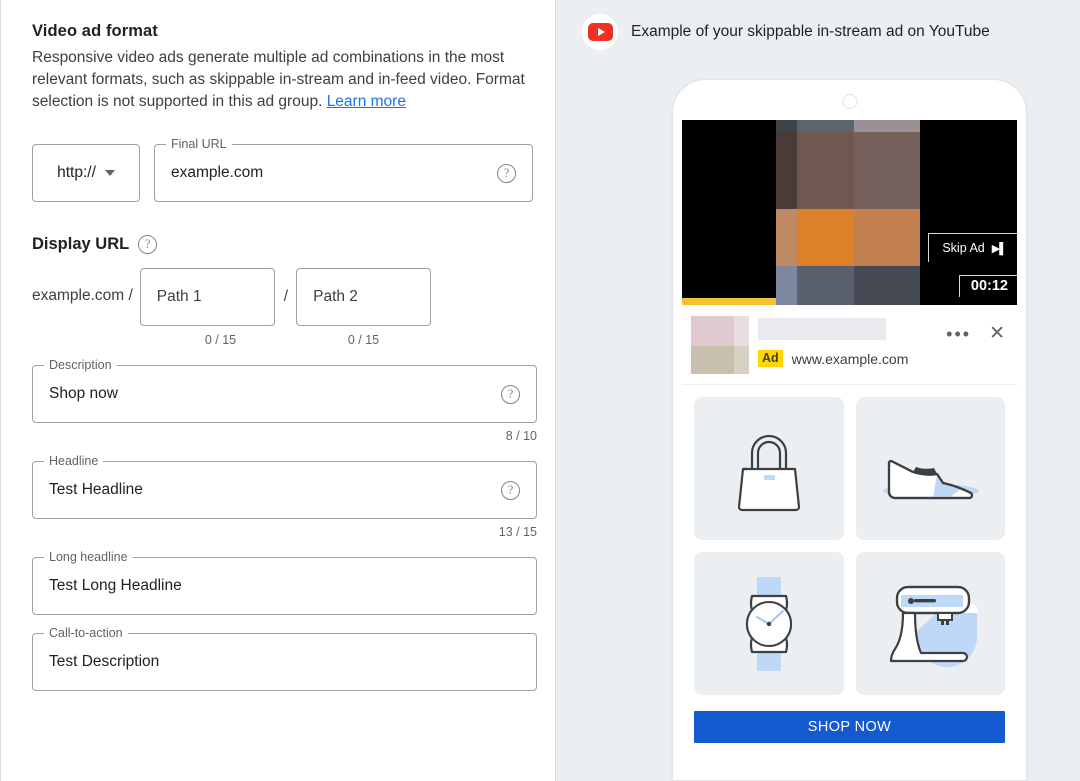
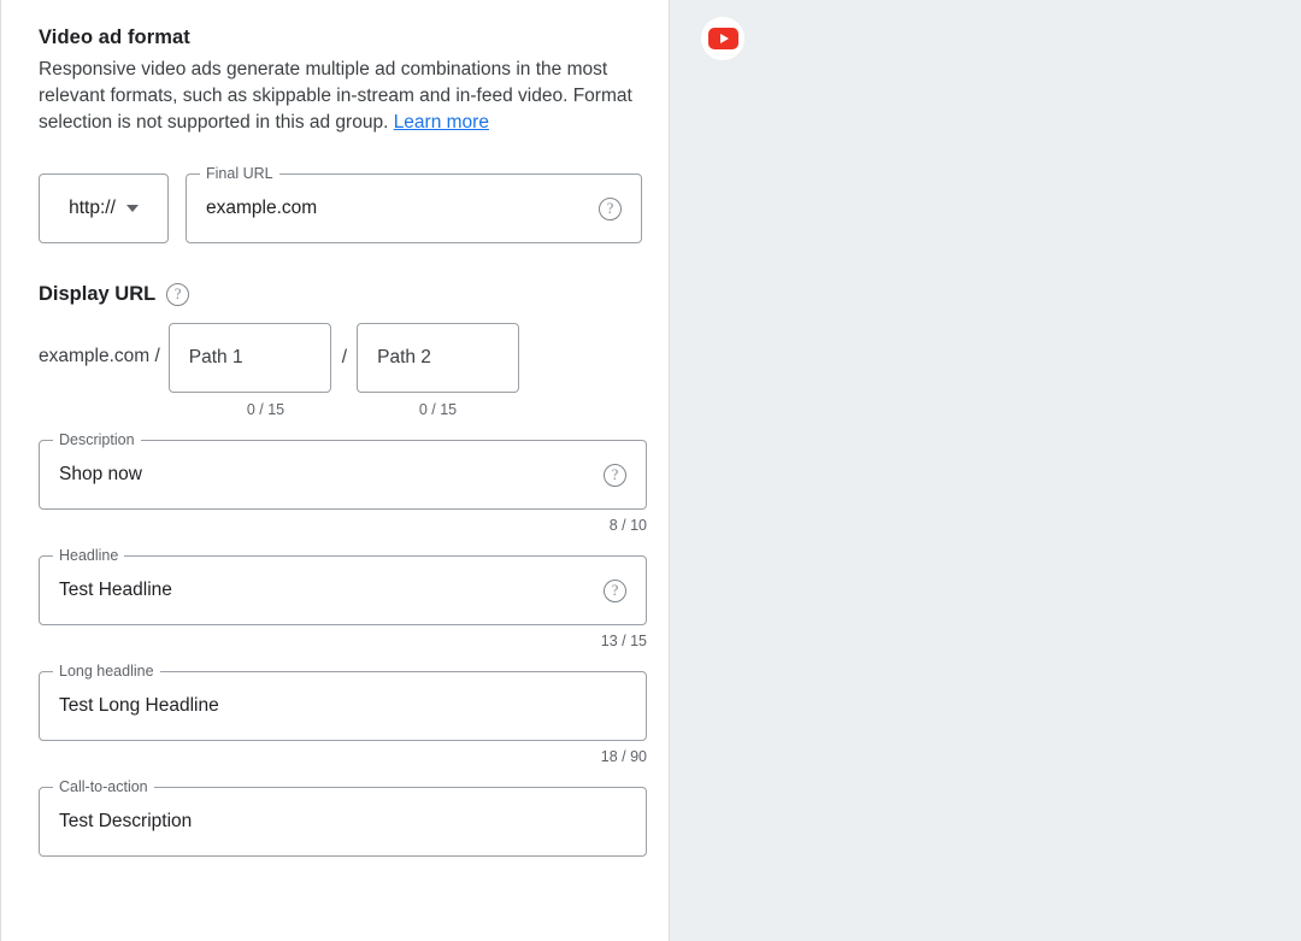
  Video ad format
  Responsive video ads generate multiple ad combinations in the most relevant formats, such as skippable in-stream and in-feed video. Format selection is not supported in this ad group. Learn more
  http://
  Final URL
  example.com
  ?
  Display URL
  ?
  example.com /
  Path 1
  /
  Path 2
  0 / 15
  0 / 15
  Description
  Shop now
  ?
  8 / 10
  Headline
  Test Headline
  ?
  13 / 15
  Long headline
  Test Long Headline
+ 18 / 90
  Call-to-action
  Test Description
- Example of your skippable in-stream ad on YouTube
- Skip Ad
- ▶▌
- 00:12
- Ad
- www.example.com
- •••
- ✕
- SHOP NOW
